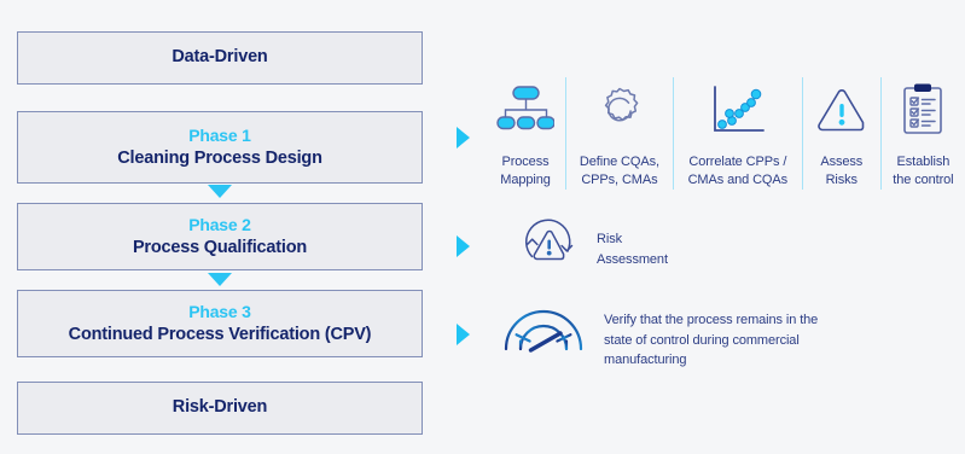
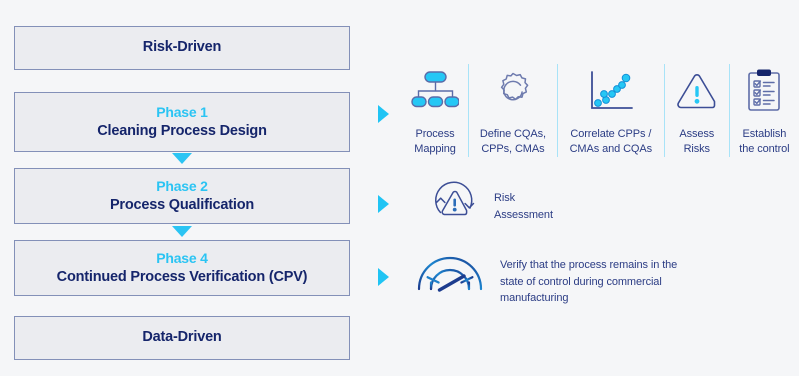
- Data-Driven
+ Risk-Driven
  Phase 1
  Cleaning Process Design
  Phase 2
  Process Qualification
- Phase 3
+ Phase 4
  Continued Process Verification (CPV)
- Risk-Driven
+ Data-Driven
  Process Mapping
  Define CQAs, CPPs, CMAs
  Correlate CPPs / CMAs and CQAs
  Assess Risks
  Establish the control
  Risk
  Assessment
  Verify that the process remains in the
  state of control during commercial
  manufacturing
